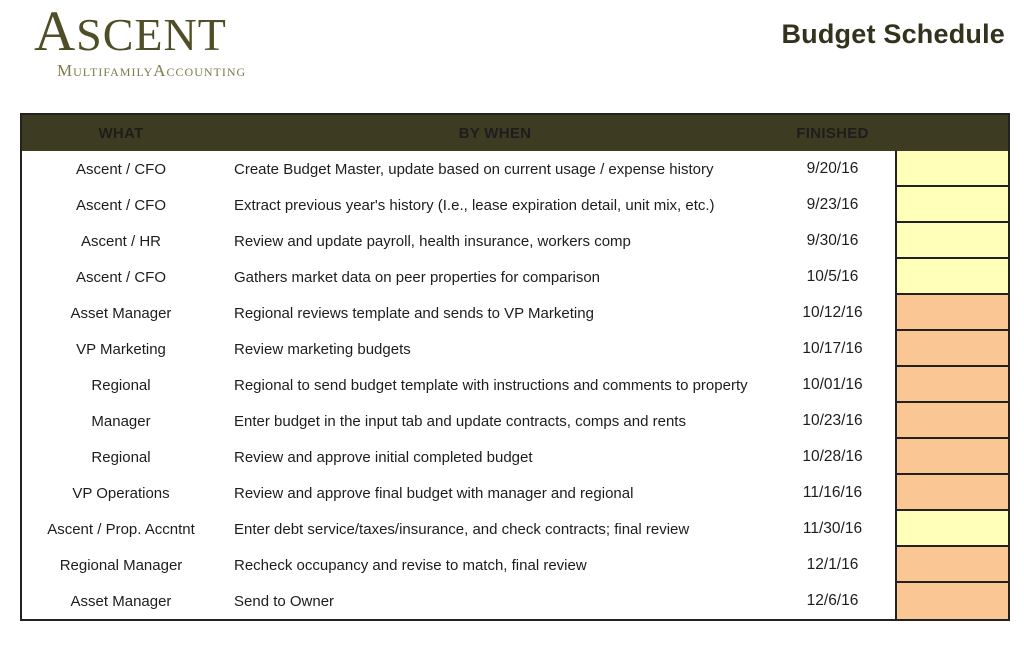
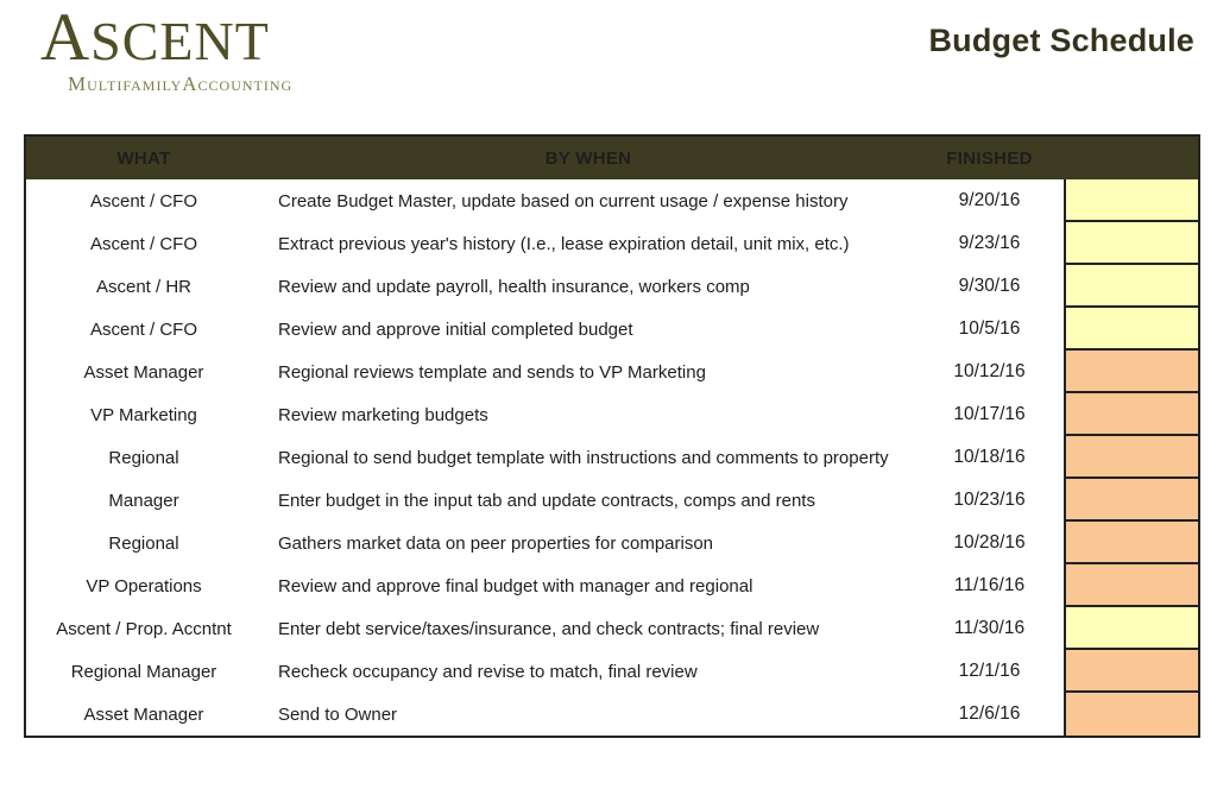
  ASCENT
  MultifamilyAccounting
  Budget Schedule
  WHAT
  BY WHEN
  FINISHED
  Ascent / CFO
  Create Budget Master, update based on current usage / expense history
  9/20/16
  Ascent / CFO
  Extract previous year's history (I.e., lease expiration detail, unit mix, etc.)
  9/23/16
  Ascent / HR
  Review and update payroll, health insurance, workers comp
  9/30/16
  Ascent / CFO
- Gathers market data on peer properties for comparison
+ Review and approve initial completed budget
  10/5/16
  Asset Manager
  Regional reviews template and sends to VP Marketing
  10/12/16
  VP Marketing
  Review marketing budgets
  10/17/16
  Regional
  Regional to send budget template with instructions and comments to property
- 10/01/16
+ 10/18/16
  Manager
  Enter budget in the input tab and update contracts, comps and rents
  10/23/16
  Regional
- Review and approve initial completed budget
+ Gathers market data on peer properties for comparison
  10/28/16
  VP Operations
  Review and approve final budget with manager and regional
  11/16/16
  Ascent / Prop. Accntnt
  Enter debt service/taxes/insurance, and check contracts; final review
  11/30/16
  Regional Manager
  Recheck occupancy and revise to match, final review
  12/1/16
  Asset Manager
  Send to Owner
  12/6/16
